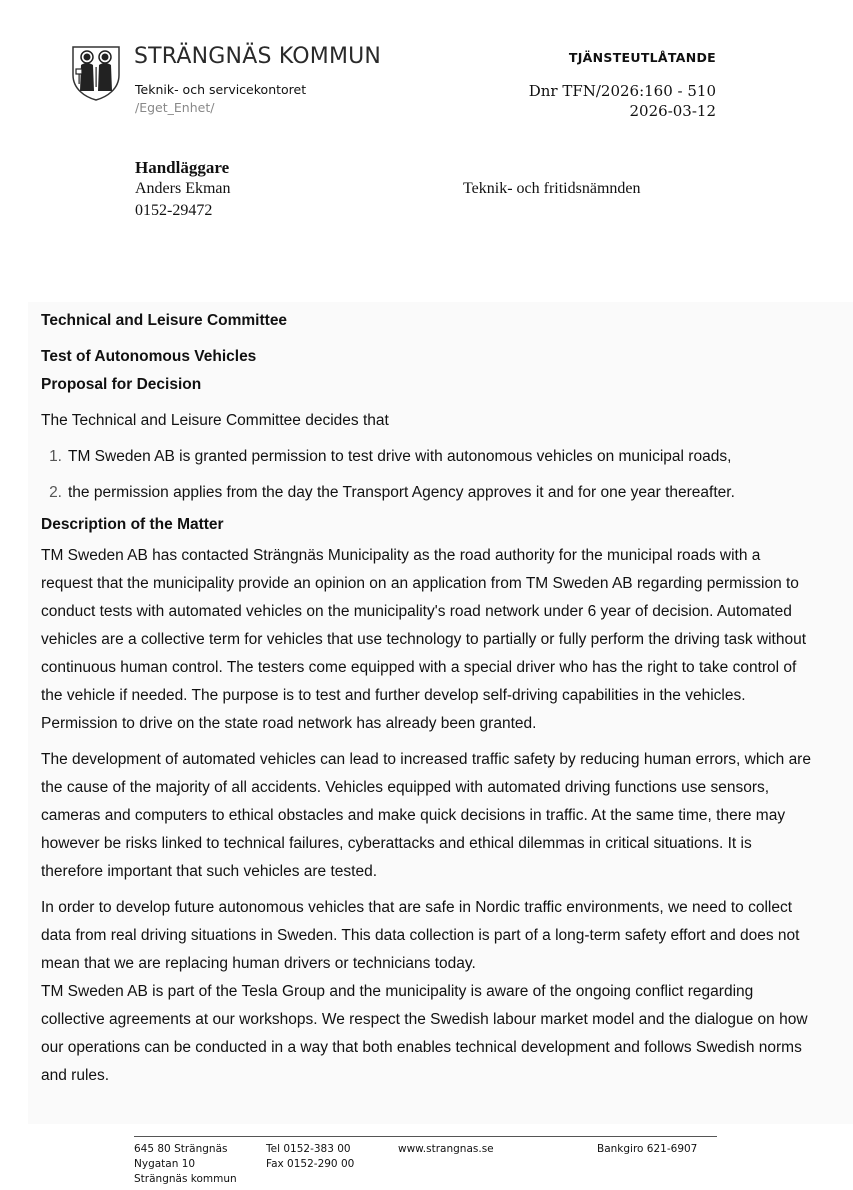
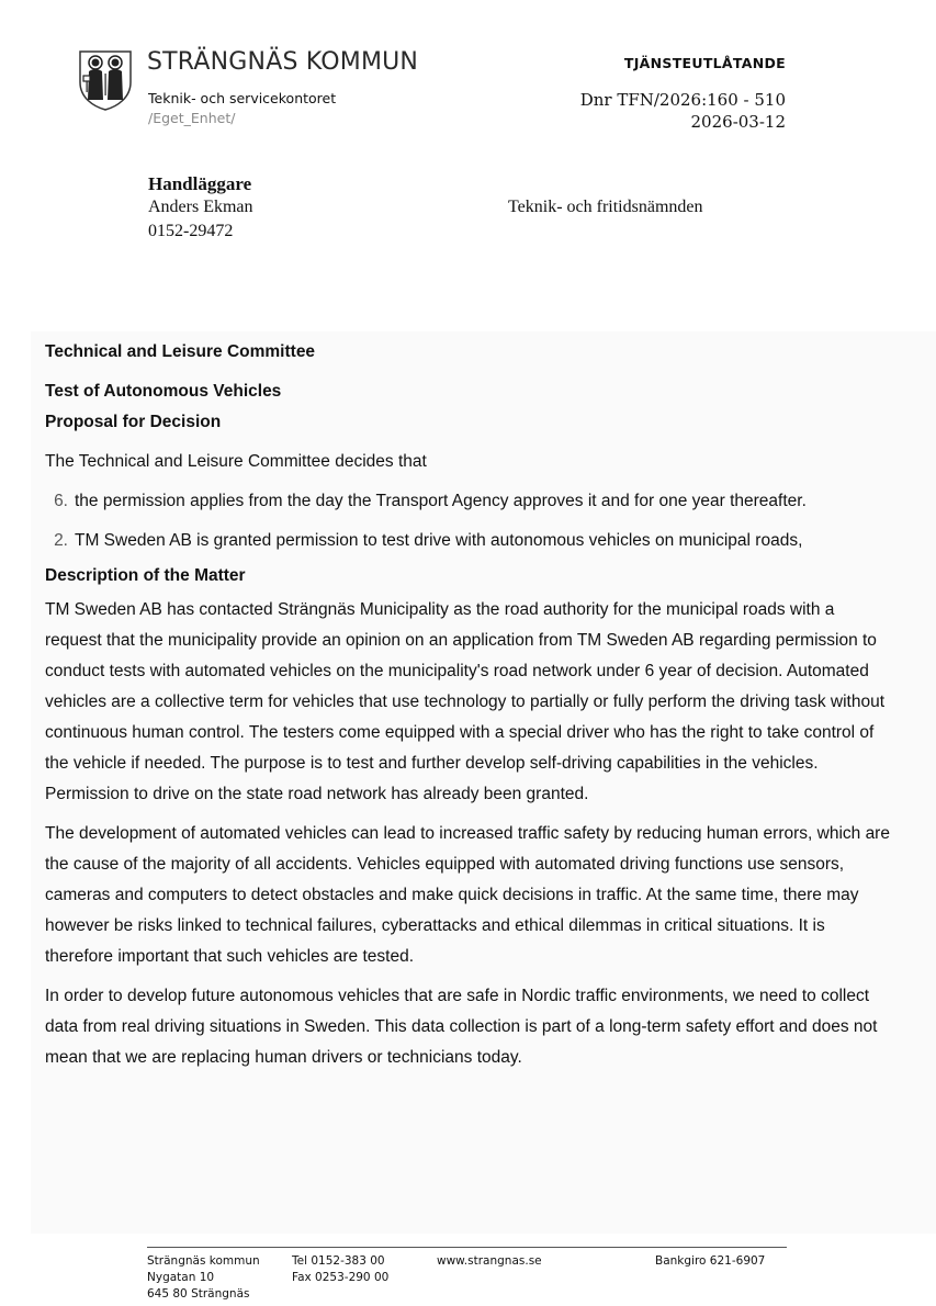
  STRÄNGNÄS KOMMUN
  Teknik- och servicekontoret
  /Eget_Enhet/
  TJÄNSTEUTLÅTANDE
  Dnr TFN/2026:160 - 510
  2026-03-12
  Handläggare
  Anders Ekman
  0152-29472
  Teknik- och fritidsnämnden
  Technical and Leisure Committee
  Test of Autonomous Vehicles
  Proposal for Decision
  The Technical and Leisure Committee decides that
- 1.
+ 6.
- TM Sweden AB is granted permission to test drive with autonomous vehicles on municipal roads,
+ the permission applies from the day the Transport Agency approves it and for one year thereafter.
  2.
- the permission applies from the day the Transport Agency approves it and for one year thereafter.
+ TM Sweden AB is granted permission to test drive with autonomous vehicles on municipal roads,
  Description of the Matter
  TM Sweden AB has contacted Strängnäs Municipality as the road authority for the municipal roads with a request that the municipality provide an opinion on an application from TM Sweden AB regarding permission to conduct tests with automated vehicles on the municipality's road network under 6 year of decision. Automated vehicles are a collective term for vehicles that use technology to partially or fully perform the driving task without continuous human control. The testers come equipped with a special driver who has the right to take control of the vehicle if needed. The purpose is to test and further develop self-driving capabilities in the vehicles. Permission to drive on the state road network has already been granted.
- The development of automated vehicles can lead to increased traffic safety by reducing human errors, which are the cause of the majority of all accidents. Vehicles equipped with automated driving functions use sensors, cameras and computers to ethical obstacles and make quick decisions in traffic. At the same time, there may however be risks linked to technical failures, cyberattacks and ethical dilemmas in critical situations. It is therefore important that such vehicles are tested.
+ The development of automated vehicles can lead to increased traffic safety by reducing human errors, which are the cause of the majority of all accidents. Vehicles equipped with automated driving functions use sensors, cameras and computers to detect obstacles and make quick decisions in traffic. At the same time, there may however be risks linked to technical failures, cyberattacks and ethical dilemmas in critical situations. It is therefore important that such vehicles are tested.
  In order to develop future autonomous vehicles that are safe in Nordic traffic environments, we need to collect data from real driving situations in Sweden. This data collection is part of a long-term safety effort and does not mean that we are replacing human drivers or technicians today.
- TM Sweden AB is part of the Tesla Group and the municipality is aware of the ongoing conflict regarding collective agreements at our workshops. We respect the Swedish labour market model and the dialogue on how our operations can be conducted in a way that both enables technical development and follows Swedish norms and rules.
- 645 80 Strängnäs
+ Strängnäs kommun
  Nygatan 10
- Strängnäs kommun
+ 645 80 Strängnäs
  Tel 0152-383 00
- Fax 0152-290 00
+ Fax 0253-290 00
  www.strangnas.se
  Bankgiro 621-6907
